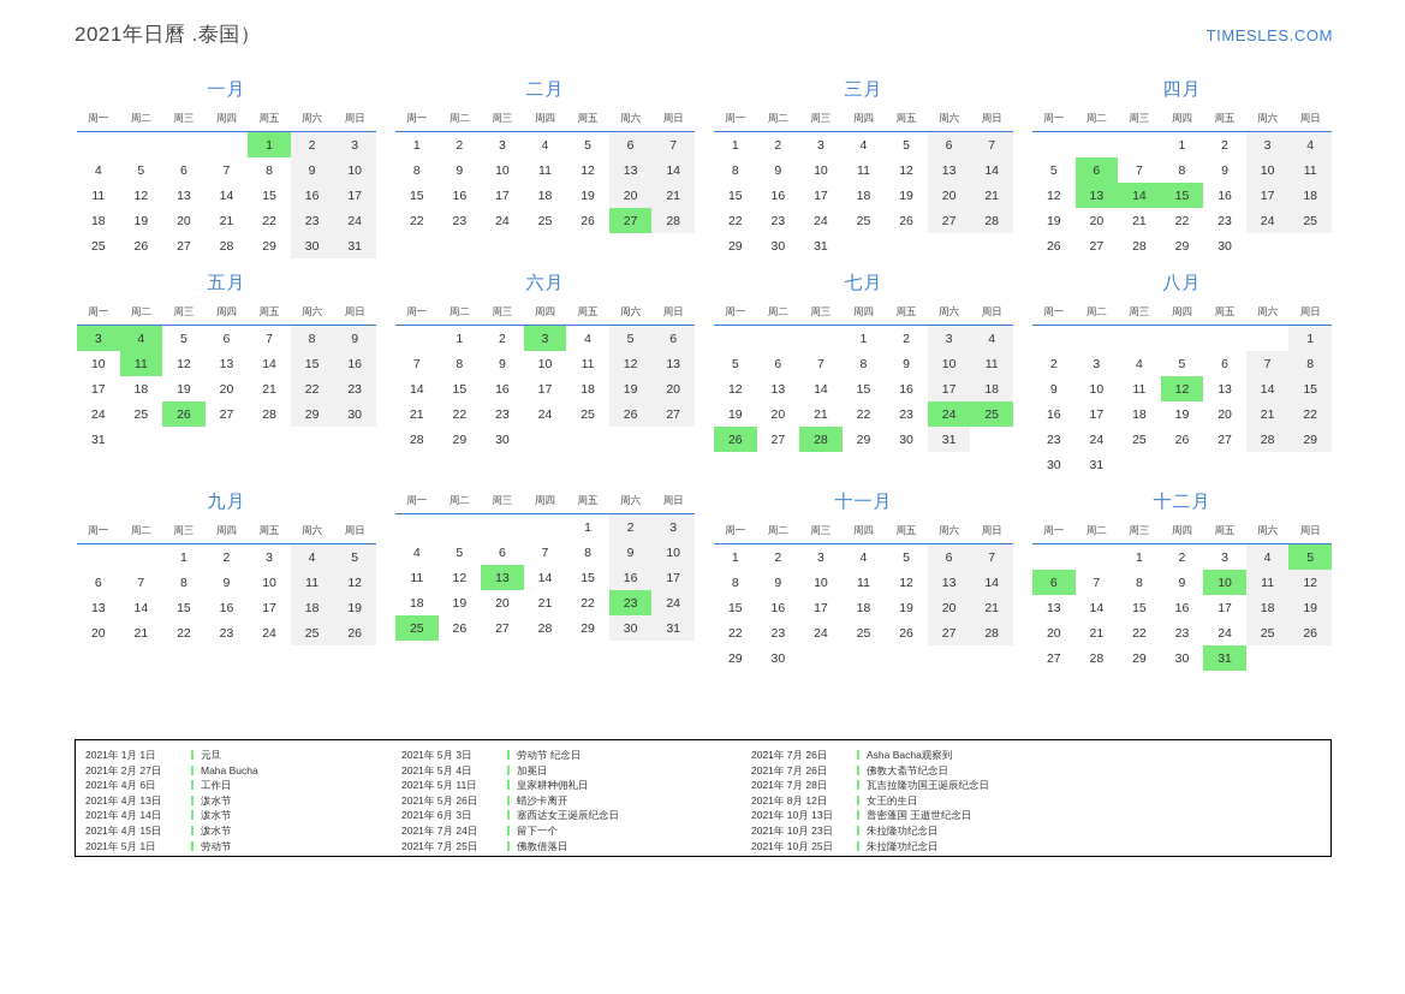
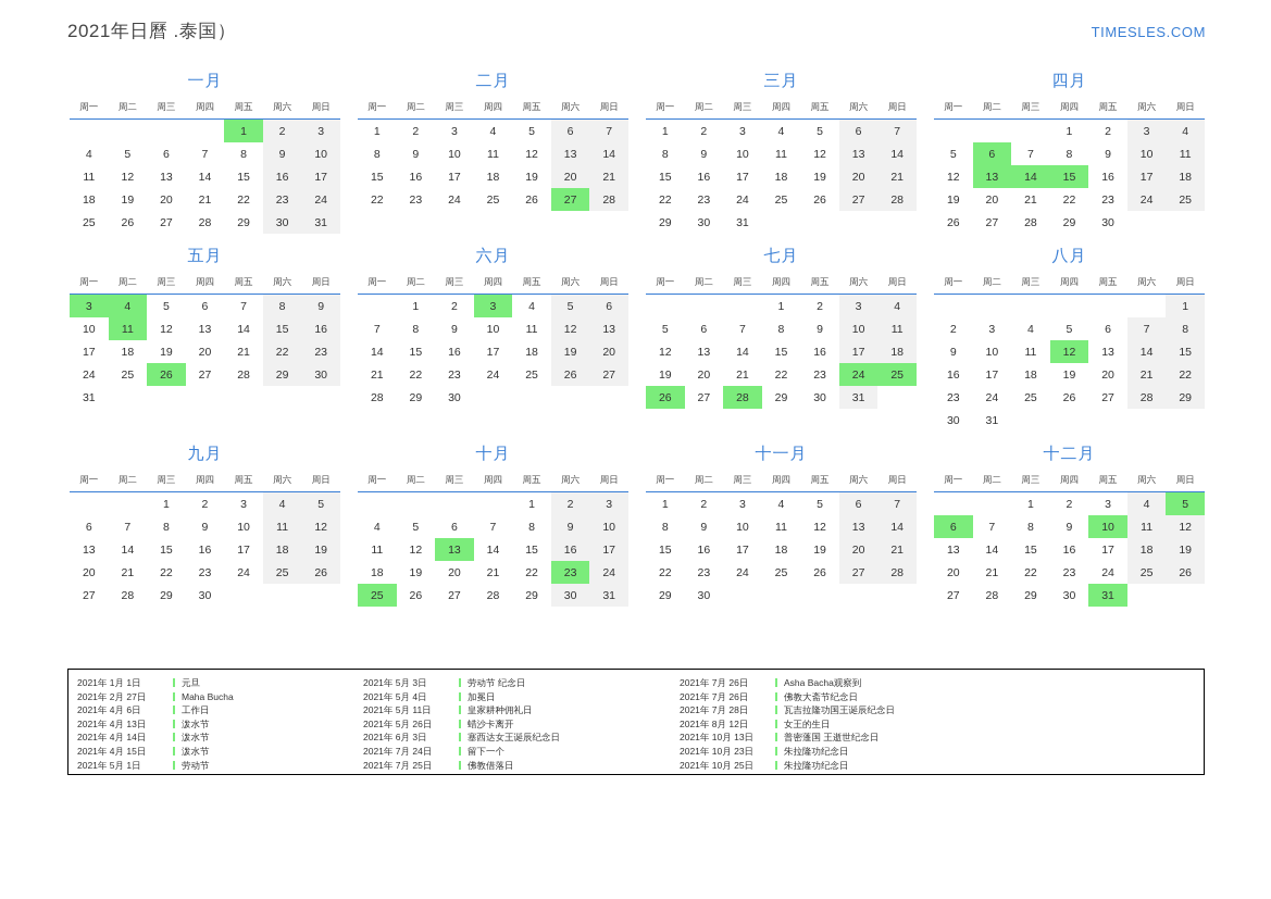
  2021年日曆 .泰国）
  TIMESLES.COM
  一月
  周一	周二	周三	周四	周五	周六	周日
  				1	2	3
  4	5	6	7	8	9	10
  11	12	13	14	15	16	17
  18	19	20	21	22	23	24
  25	26	27	28	29	30	31
  二月
  周一	周二	周三	周四	周五	周六	周日
  1	2	3	4	5	6	7
  8	9	10	11	12	13	14
  15	16	17	18	19	20	21
  22	23	24	25	26	27	28
  三月
  周一	周二	周三	周四	周五	周六	周日
  1	2	3	4	5	6	7
  8	9	10	11	12	13	14
  15	16	17	18	19	20	21
  22	23	24	25	26	27	28
  29	30	31
  四月
  周一	周二	周三	周四	周五	周六	周日
  			1	2	3	4
  5	6	7	8	9	10	11
  12	13	14	15	16	17	18
  19	20	21	22	23	24	25
  26	27	28	29	30
  五月
  周一	周二	周三	周四	周五	周六	周日
  3	4	5	6	7	8	9
  10	11	12	13	14	15	16
  17	18	19	20	21	22	23
  24	25	26	27	28	29	30
  31
  六月
  周一	周二	周三	周四	周五	周六	周日
  	1	2	3	4	5	6
  7	8	9	10	11	12	13
  14	15	16	17	18	19	20
  21	22	23	24	25	26	27
  28	29	30
  七月
  周一	周二	周三	周四	周五	周六	周日
  			1	2	3	4
  5	6	7	8	9	10	11
  12	13	14	15	16	17	18
  19	20	21	22	23	24	25
  26	27	28	29	30	31
  八月
  周一	周二	周三	周四	周五	周六	周日
  						1
  2	3	4	5	6	7	8
  9	10	11	12	13	14	15
  16	17	18	19	20	21	22
  23	24	25	26	27	28	29
  30	31
  九月
  周一	周二	周三	周四	周五	周六	周日
  		1	2	3	4	5
  6	7	8	9	10	11	12
  13	14	15	16	17	18	19
  20	21	22	23	24	25	26
+ 27	28	29	30
+ 十月
  周一	周二	周三	周四	周五	周六	周日
  				1	2	3
  4	5	6	7	8	9	10
  11	12	13	14	15	16	17
  18	19	20	21	22	23	24
  25	26	27	28	29	30	31
  十一月
  周一	周二	周三	周四	周五	周六	周日
  1	2	3	4	5	6	7
  8	9	10	11	12	13	14
  15	16	17	18	19	20	21
  22	23	24	25	26	27	28
  29	30
  十二月
  周一	周二	周三	周四	周五	周六	周日
  		1	2	3	4	5
  6	7	8	9	10	11	12
  13	14	15	16	17	18	19
  20	21	22	23	24	25	26
  27	28	29	30	31
  2021年 1月 1日
  2021年 2月 27日
  2021年 4月 6日
  2021年 4月 13日
  2021年 4月 14日
  2021年 4月 15日
  2021年 5月 1日
  元旦
  Maha Bucha
  工作日
  泼水节
  泼水节
  泼水节
  劳动节
  2021年 5月 3日
  2021年 5月 4日
  2021年 5月 11日
  2021年 5月 26日
  2021年 6月 3日
  2021年 7月 24日
  2021年 7月 25日
  劳动节 纪念日
  加冕日
  皇家耕种佣礼日
  蜡沙卡离开
  塞西达女王诞辰纪念日
  留下一个
  佛教借落日
  2021年 7月 26日
  2021年 7月 26日
  2021年 7月 28日
  2021年 8月 12日
  2021年 10月 13日
  2021年 10月 23日
  2021年 10月 25日
  Asha Bacha观察到
  佛教大斋节纪念日
  瓦吉拉隆功国王诞辰纪念日
  女王的生日
  普密蓬国 王逝世纪念日
  朱拉隆功纪念日
  朱拉隆功纪念日
